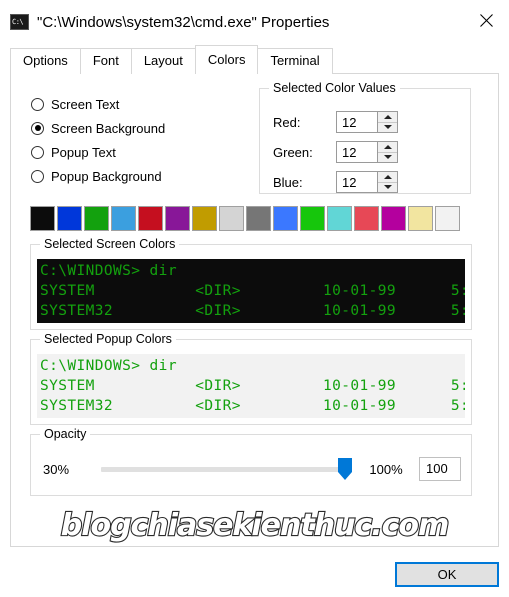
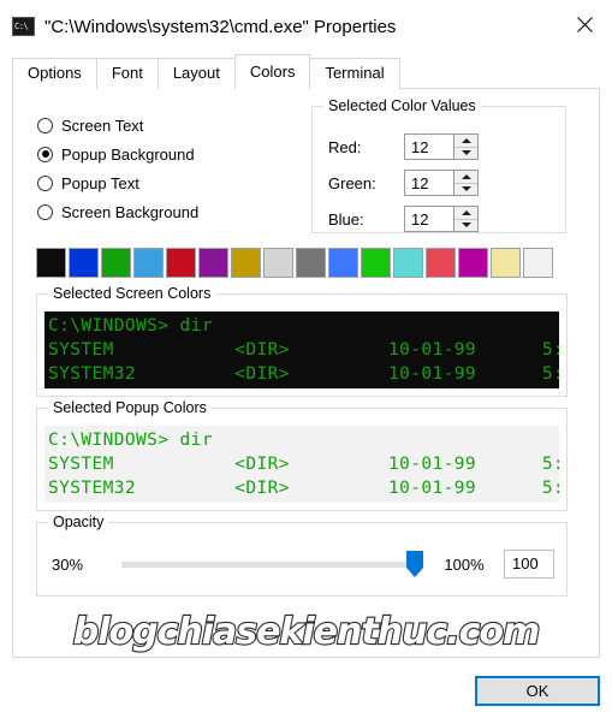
  C:\
  "C:\Windows\system32\cmd.exe" Properties
  Options
  Font
  Layout
  Colors
  Terminal
  Screen Text
- Screen Background
+ Popup Background
  Popup Text
- Popup Background
+ Screen Background
  Selected Color Values
  Red:
  12
  Green:
  12
  Blue:
  12
  Selected Screen Colors
  C:\WINDOWS> dir
  SYSTEM <DIR> 10-01-99 5:
  SYSTEM32 <DIR> 10-01-99 5:
  Selected Popup Colors
  C:\WINDOWS> dir
  SYSTEM <DIR> 10-01-99 5:
  SYSTEM32 <DIR> 10-01-99 5:
  Opacity
  30%
  100%
  100
  blogchiasekienthuc.com
  OK
